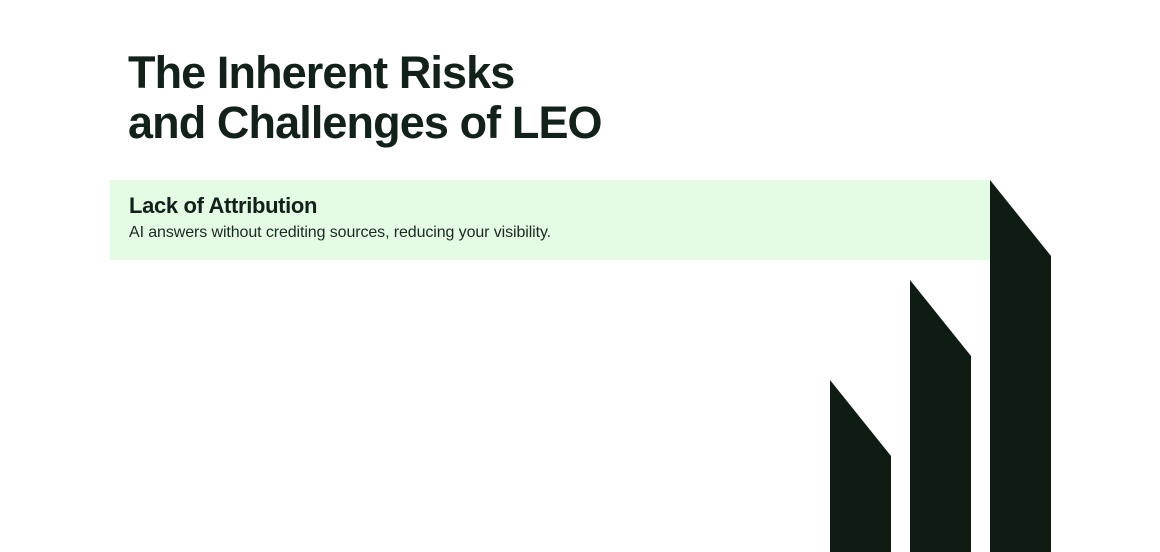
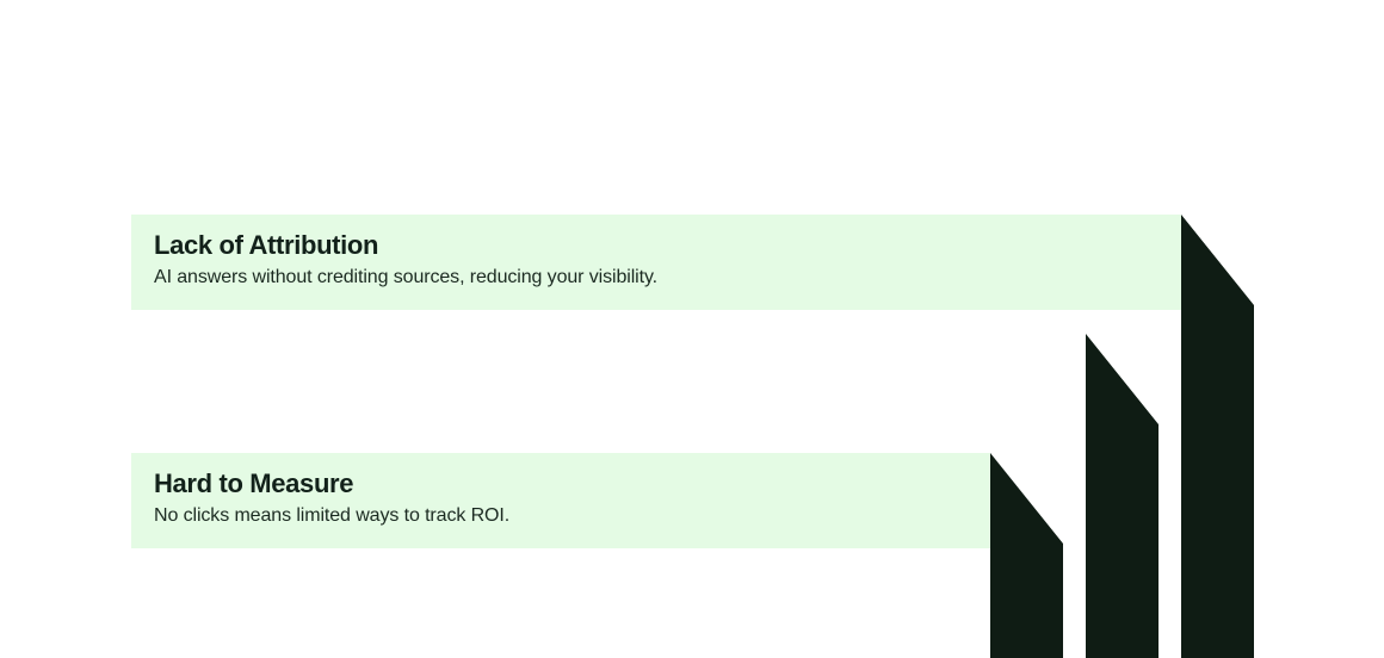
- The Inherent Risks
- and Challenges of LEO
  Lack of Attribution
  AI answers without crediting sources, reducing your visibility.
+ Hard to Measure
+ No clicks means limited ways to track ROI.
